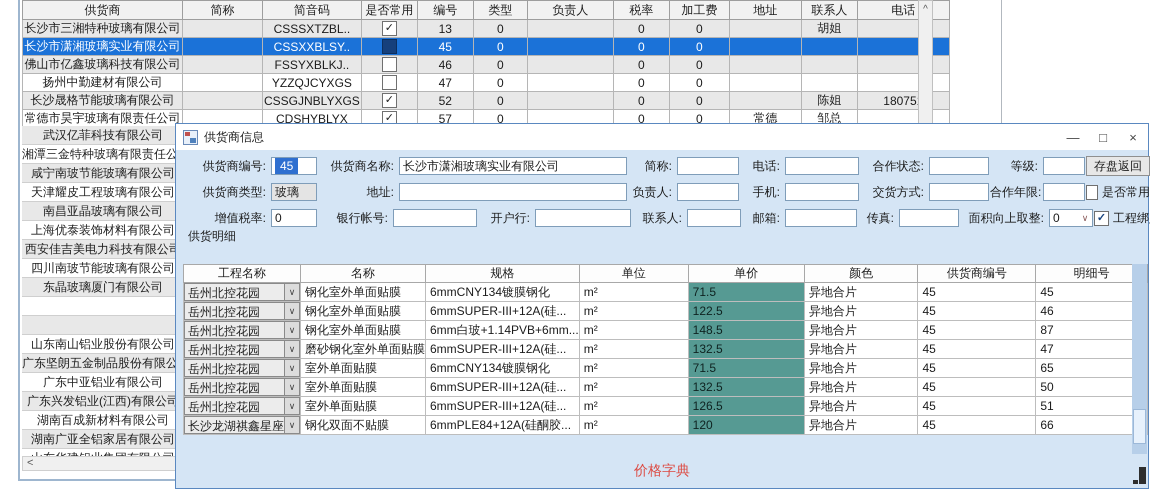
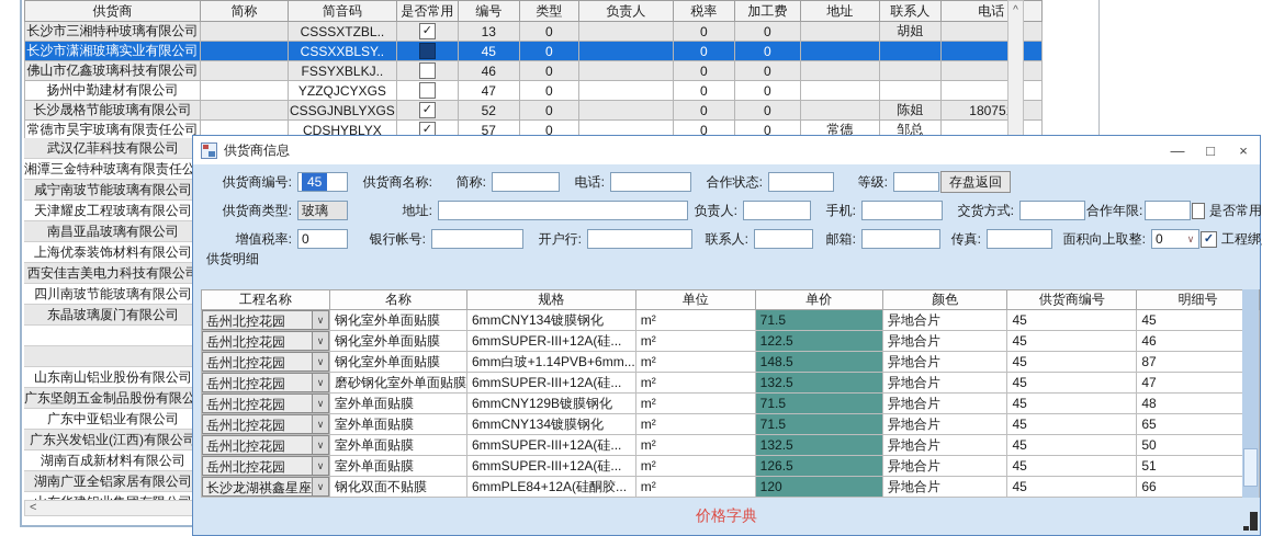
  供货商	简称	简音码	是否常用	编号	类型	负责人	税率	加工费	地址	联系人	电话
  长沙市三湘特种玻璃有限公司		CSSSXTZBL..	✓	13	0		0	0		胡姐
  长沙市潇湘玻璃实业有限公司		CSSXXBLSY..		45	0		0	0
  佛山市亿鑫玻璃科技有限公司		FSSYXBLKJ..		46	0		0	0
  扬州中勤建材有限公司		YZZQJCYXGS		47	0		0	0
  长沙晟格节能玻璃有限公司		CSSGJNBLYXGS	✓	52	0		0	0		陈姐	18075
  常德市昊宇玻璃有限责任公司		CDSHYBLYX	✓	57	0		0	0	常德	邹总
  ^
  武汉亿菲科技有限公司
  湘潭三金特种玻璃有限责任公
  咸宁南玻节能玻璃有限公司
  天津耀皮工程玻璃有限公司
  南昌亚晶玻璃有限公司
  上海优泰装饰材料有限公司
  西安佳吉美电力科技有限公
  四川南玻节能玻璃有限公司
  东晶玻璃厦门有限公司
  山东南山铝业股份有限公司
  广东坚朗五金制品股份有限公
  广东中亚铝业有限公司
  广东兴发铝业(江西)有限公司
  湖南百成新材料有限公司
  湖南广亚全铝家居有限公司
  <
  供货商信息
  —
  □
  ×
  供货商编号:
  45
  供货商名称:
- 长沙市潇湘玻璃实业有限公司
  简称:
  电话:
  合作状态:
  等级:
  存盘返回
  供货商类型:
  玻璃
  地址:
  负责人:
  手机:
  交货方式:
  合作年限:
  是否常用
  增值税率:
  0
  银行帐号:
  开户行:
  联系人:
  邮箱:
  传真:
  面积向上取整:
  0
  ∨
  ✓
  工程绑
  供货明细
  工程名称	名称	规格	单位	单价	颜色	供货商编号	明细号
  岳州北控花园 ∨	钢化室外单面贴膜	6mmCNY134镀膜钢化	m²	71.5	异地合片	45	45
  岳州北控花园 ∨	钢化室外单面贴膜	6mmSUPER-III+12A(硅...	m²	122.5	异地合片	45	46
  岳州北控花园 ∨	钢化室外单面贴膜	6mm白玻+1.14PVB+6mm...	m²	148.5	异地合片	45	87
  岳州北控花园 ∨	磨砂钢化室外单面贴膜	6mmSUPER-III+12A(硅...	m²	132.5	异地合片	45	47
+ 岳州北控花园 ∨	室外单面贴膜	6mmCNY129B镀膜钢化	m²	71.5	异地合片	45	48
  岳州北控花园 ∨	室外单面贴膜	6mmCNY134镀膜钢化	m²	71.5	异地合片	45	65
  岳州北控花园 ∨	室外单面贴膜	6mmSUPER-III+12A(硅...	m²	132.5	异地合片	45	50
  岳州北控花园 ∨	室外单面贴膜	6mmSUPER-III+12A(硅...	m²	126.5	异地合片	45	51
  长沙龙湖祺鑫星座 ∨	钢化双面不贴膜	6mmPLE84+12A(硅酮胶...	m²	120	异地合片	45	66
  价格字典
